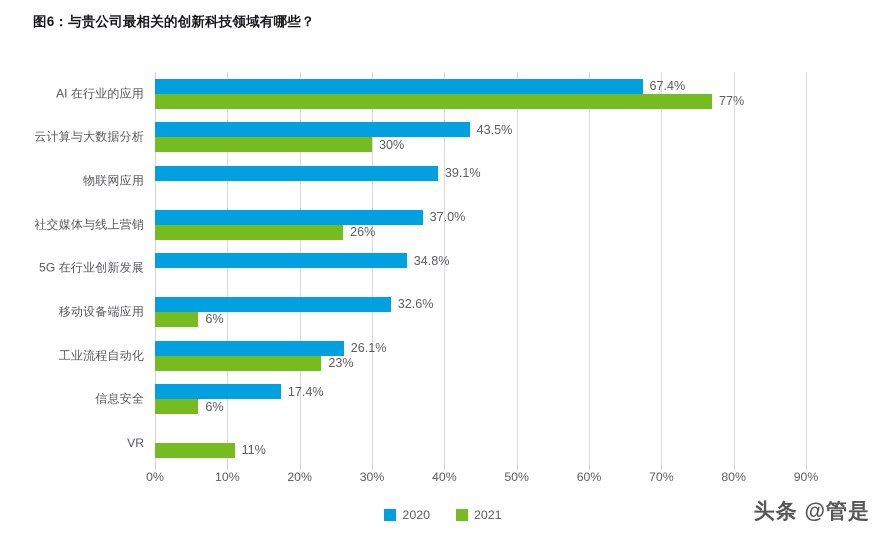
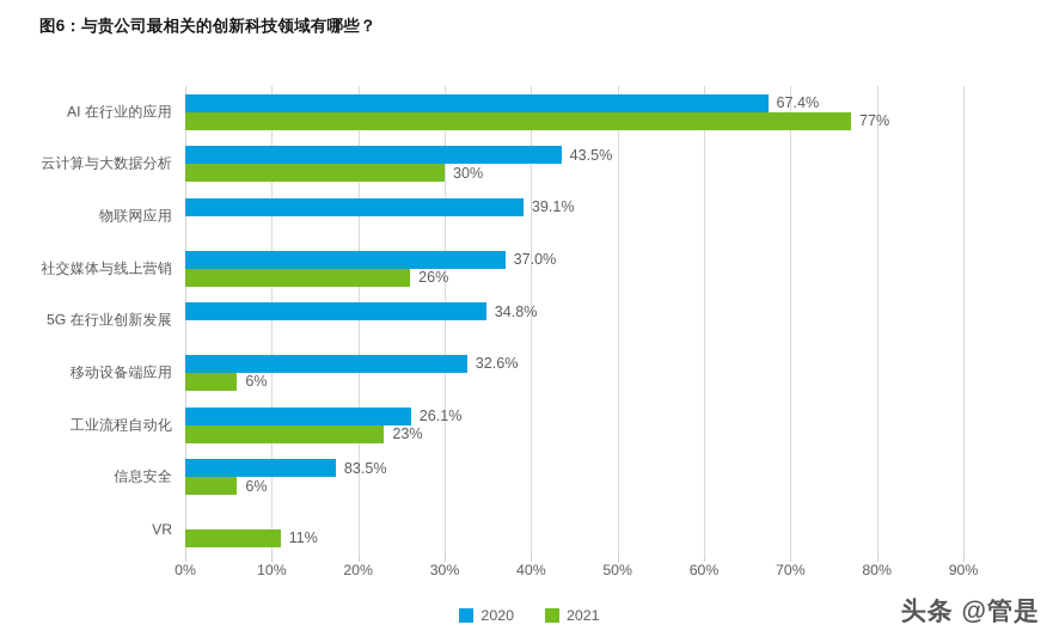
  图6：与贵公司最相关的创新科技领域有哪些？
  AI 在行业的应用
  67.4%
  77%
  云计算与大数据分析
  43.5%
  30%
  物联网应用
  39.1%
  社交媒体与线上营销
  37.0%
  26%
  5G 在行业创新发展
  34.8%
  移动设备端应用
  32.6%
  6%
  工业流程自动化
  26.1%
  23%
  信息安全
- 17.4%
+ 83.5%
  6%
  VR
  11%
  0%
  10%
  20%
  30%
  40%
  50%
  60%
  70%
  80%
  90%
  2020
  2021
  头条 @管是
